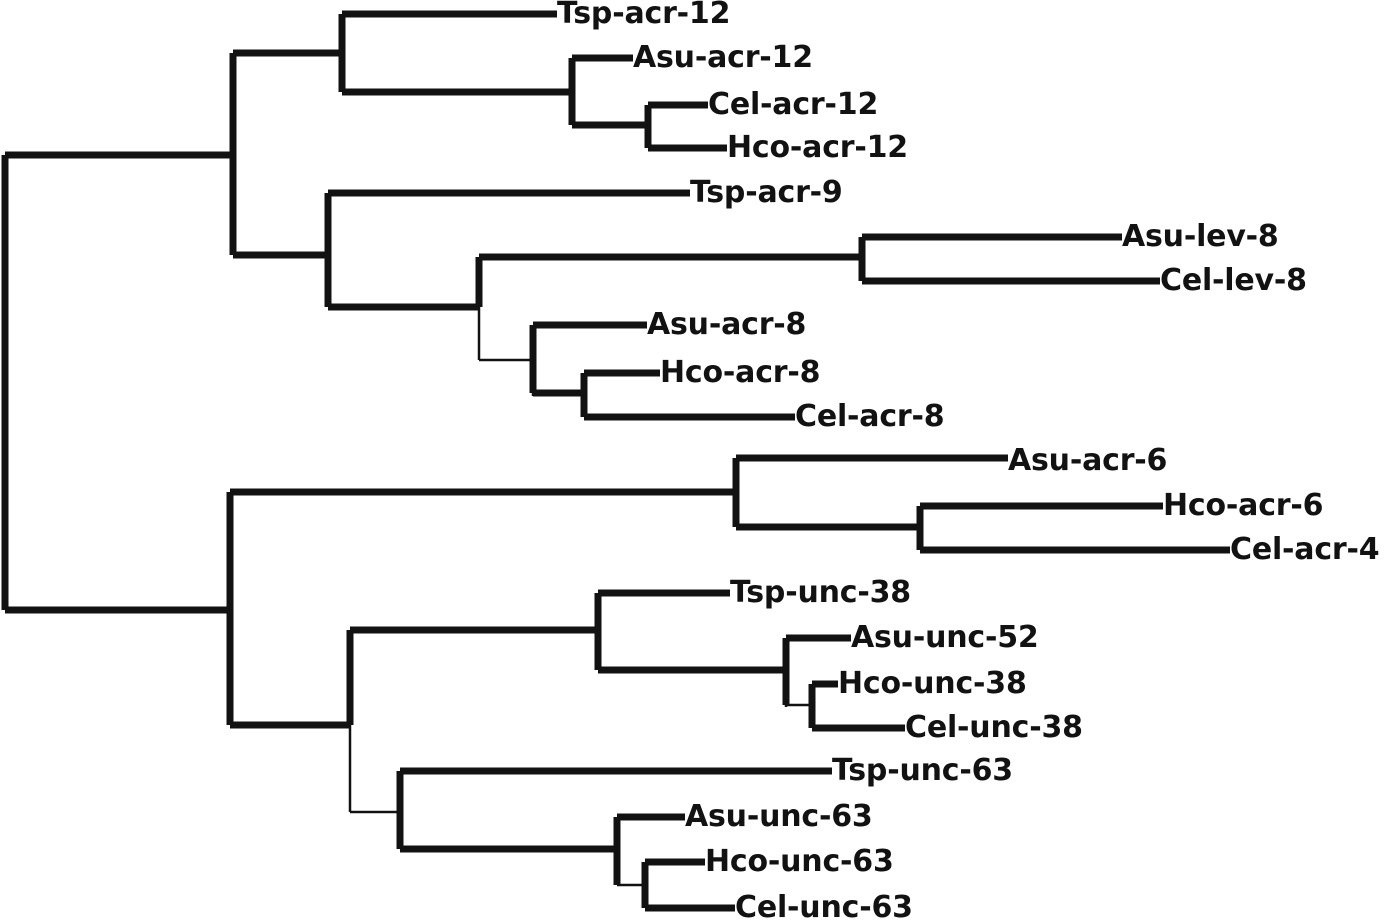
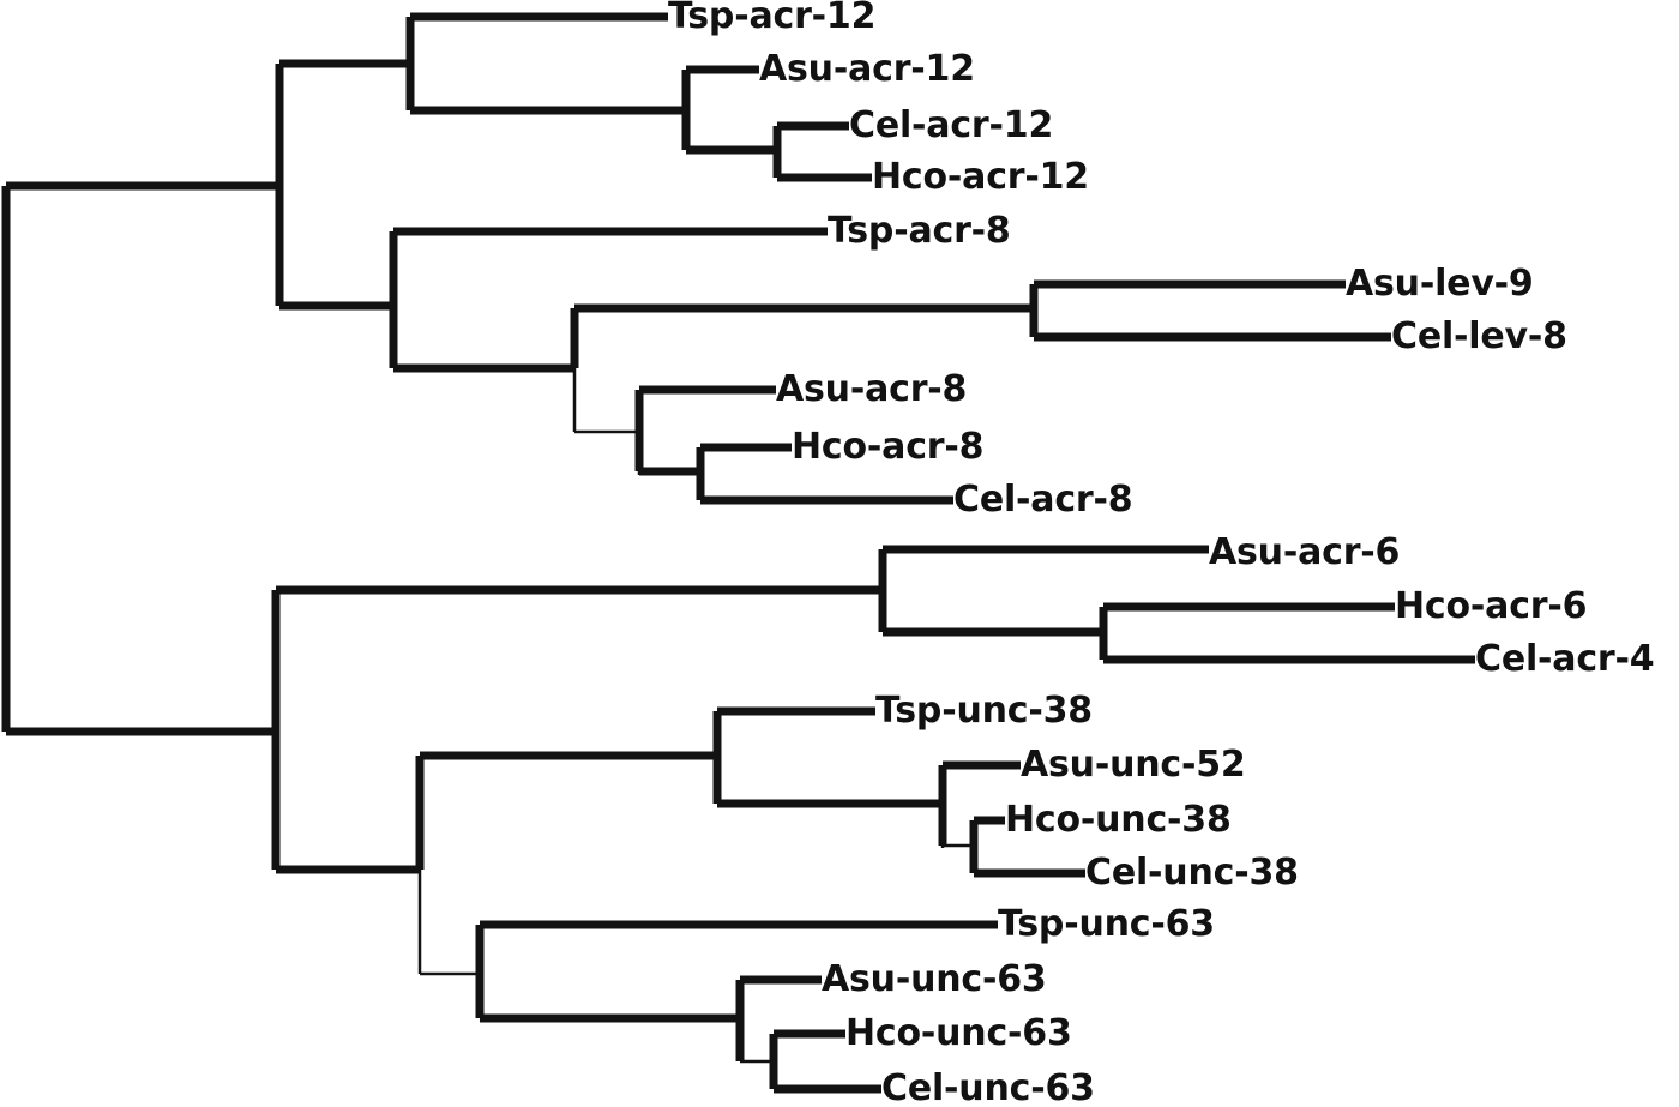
  Tsp-acr-12
  Asu-acr-12
  Cel-acr-12
  Hco-acr-12
- Tsp-acr-9
+ Tsp-acr-8
- Asu-lev-8
+ Asu-lev-9
  Cel-lev-8
  Asu-acr-8
  Hco-acr-8
  Cel-acr-8
  Asu-acr-6
  Hco-acr-6
  Cel-acr-4
  Tsp-unc-38
  Asu-unc-52
  Hco-unc-38
  Cel-unc-38
  Tsp-unc-63
  Asu-unc-63
  Hco-unc-63
  Cel-unc-63
